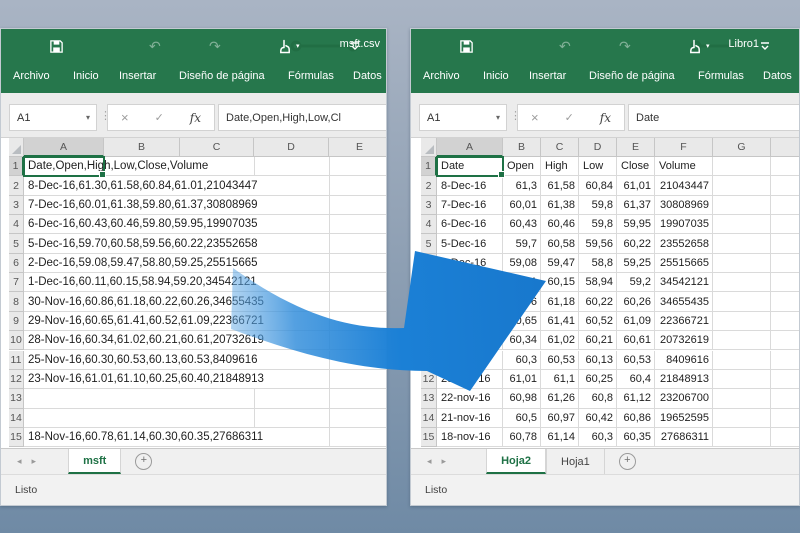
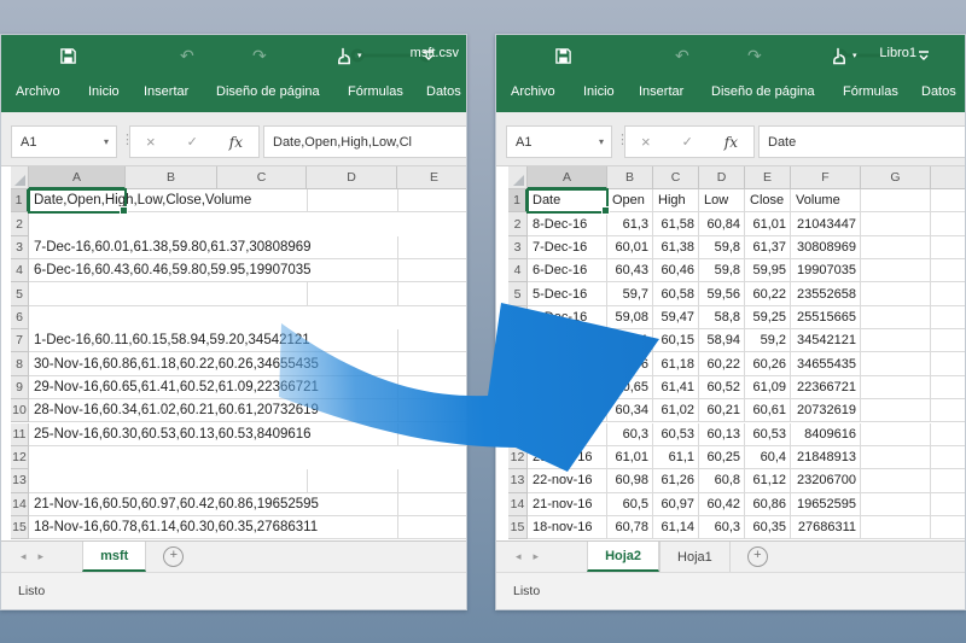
  ↶
  ↷
  msft.csv
  Archivo
  Inicio
  Insertar
  Diseño de página
  Fórmulas
  Datos
  A1
  ▾
  ⋮
  ×
  ✓
  fx
  Date,Open,High,Low,Cl
  A
  B
  C
  D
  E
  1
  Date,Open,High,Low,Close,Volume
  2
- 8-Dec-16,61.30,61.58,60.84,61.01,21043447
  3
  7-Dec-16,60.01,61.38,59.80,61.37,30808969
  4
  6-Dec-16,60.43,60.46,59.80,59.95,19907035
  5
- 5-Dec-16,59.70,60.58,59.56,60.22,23552658
  6
- 2-Dec-16,59.08,59.47,58.80,59.25,25515665
  7
  1-Dec-16,60.11,60.15,58.94,59.20,3454
  8
  30-Nov-16,60.86,61.18,60.22,60.26,346
  9
  29-Nov-16,60.65,61.41,60.52,61.09,223
  10
  28-Nov-16,60.34,61.02,60.21,60.61,20732619
  11
  25-Nov-16,60.30,60.53,60.13,60.53,8409616
  12
- 23-Nov-16,61.01,61.10,60.25,60.40,21848913
  13
  14
+ 21-Nov-16,60.50,60.97,60.42,60.86,19652595
  15
  18-Nov-16,60.78,61.14,60.30,60.35,27686311
  ◂
  ▸
  msft
  +
  Listo
  ↶
  ↷
  Libro1
  Archivo
  Inicio
  Insertar
  Diseño de página
  Fórmulas
  Datos
  A1
  ▾
  ⋮
  ×
  ✓
  fx
  Date
  A
  B
  C
  D
  E
  F
  G
  1
  Date
  Open
  High
  Low
  Close
  Volume
  2
  8-Dec-16
  61,3
  61,58
  60,84
  61,01
  21043447
  3
  7-Dec-16
  60,01
  61,38
  59,8
  61,37
  30808969
  4
  6-Dec-16
  60,43
  60,46
  59,8
  59,95
  19907035
  5
  5-Dec-16
  59,7
  60,58
  59,56
  60,22
  23552658
  59,08
  59,47
  58,8
  59,25
  25515665
  60,15
  58,94
  59,2
  34542121
  61,18
  60,22
  60,26
  34655435
  0,65
  61,41
  60,52
  61,09
  22366721
  60,34
  61,02
  60,21
  60,61
  20732619
  60,3
  60,53
  60,13
  60,53
  8409616
  12
  61,01
  61,1
  60,25
  60,4
  21848913
  13
  22-nov-16
  60,98
  61,26
  60,8
  61,12
  23206700
  14
  21-nov-16
  60,5
  60,97
  60,42
  60,86
  19652595
  15
  18-nov-16
  60,78
  61,14
  60,3
  60,35
  27686311
  ◂
  ▸
  Hoja2
  Hoja1
  +
  Listo
